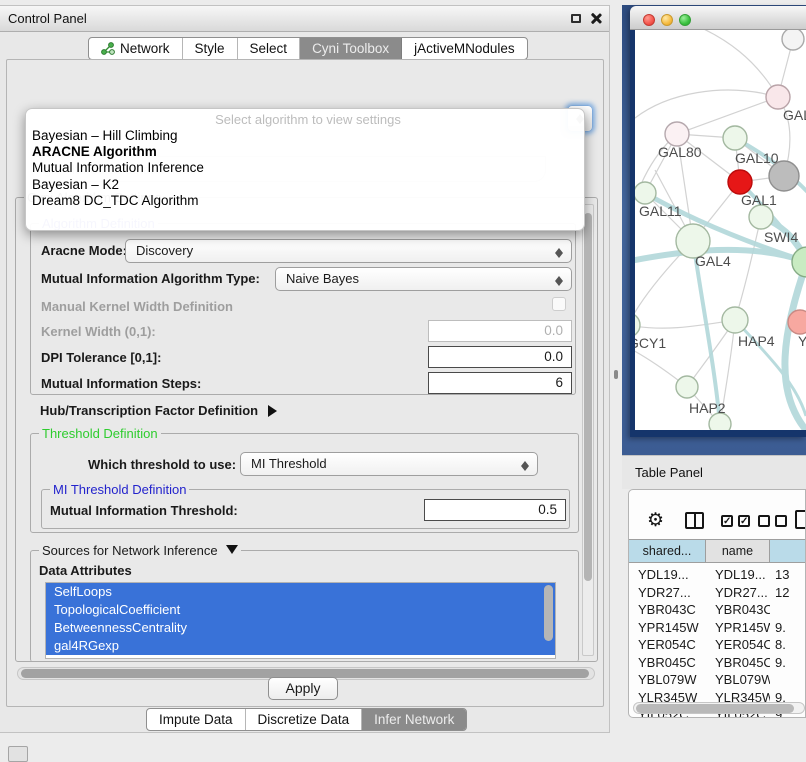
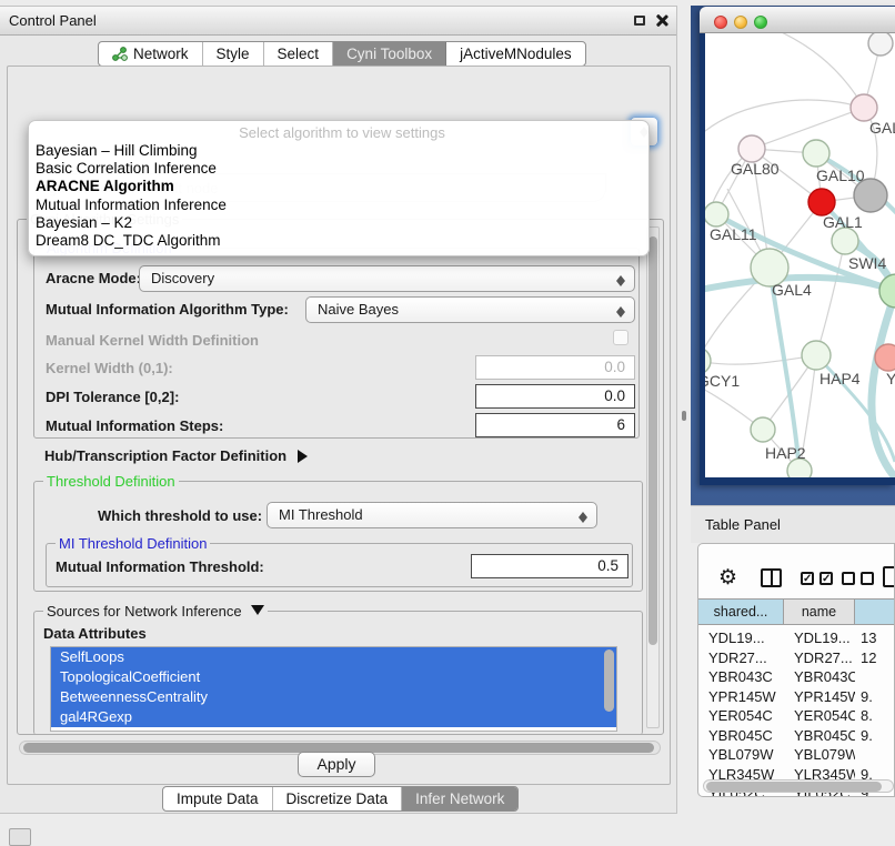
  Control Panel
  Network
  Style
  Select
  Cyni Toolbox
  jActiveMNodules
  Select algorithm to view settings
  Bayesian – Hill Climbing
+ Basic Correlation Inference
  ARACNE Algorithm
  Mutual Information Inference
  Bayesian – K2
  Dream8 DC_TDC Algorithm
  Aracne Mode
  Discovery
  Mutual Information Algorithm Type:
  Naive Bayes
  Manual Kernel Width Definition
  Kernel Width (0,1):
  0.0
- DPI Tolerance [0,1]:
+ DPI Tolerance [0,2]:
  0.0
  Mutual Information Steps:
  6
  Hub/Transcription Factor Definition
  Threshold Definition
  Which threshold to use:
  MI Threshold
  MI Threshold Definition
  Mutual Information Threshold:
  0.5
  Sources for Network Inference
  Data Attributes
  SelfLoops
  TopologicalCoefficient
  BetweennessCentrality
  gal4RGexp
  Apply
  Impute Data
  Discretize Data
  Infer Network
  GAL80
  GAL10
  GAL1
  GAL11
  SWI4
  GAL4
  CY1
  HAP4
  Y
  HAP2
  Table Panel
  ⚙
  ✓
  ✓
  shared...
  name
  YDL19...
  YDL19...
  13
  YDR27...
  YDR27...
  12
  YBR043C
  YBR043C
  YPR145W
  YPR145W
  9.
  YER054C
  YER054C
  8.
  YBR045C
  YBR045C
  9.
  YBL079W
  YBL079W
  YLR345W
  YLR345W
  9.
  YIL052C
  YIL052C
  9
